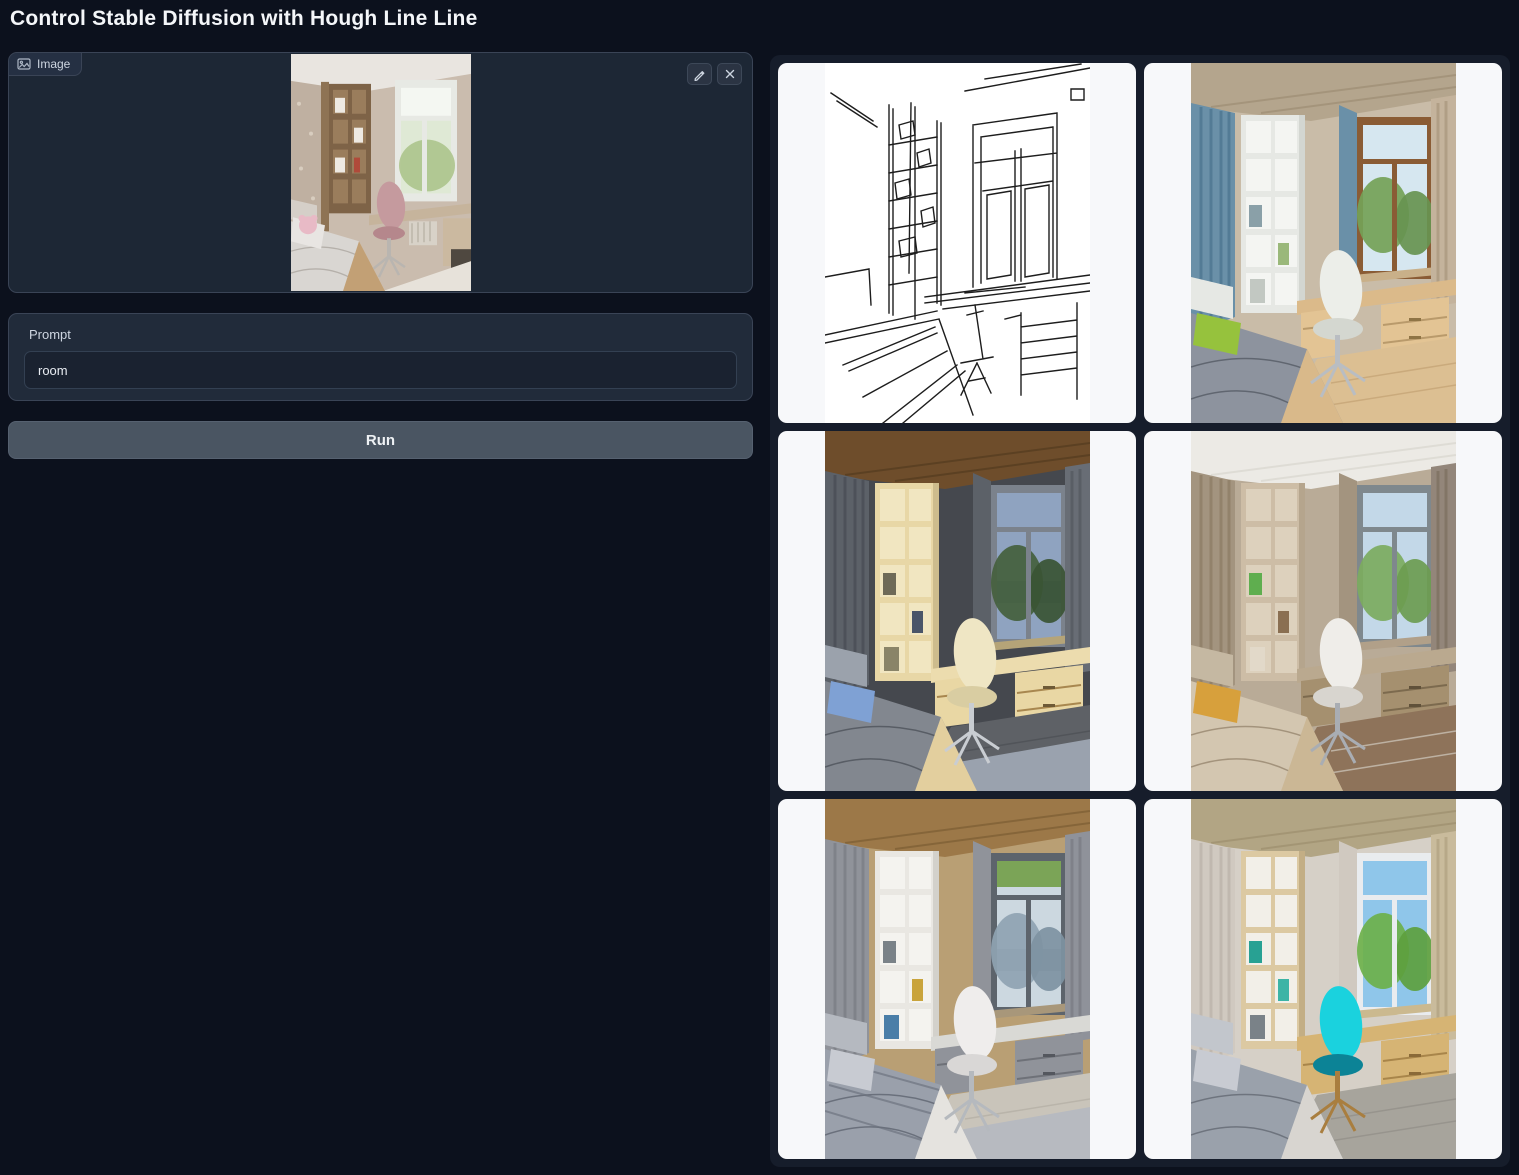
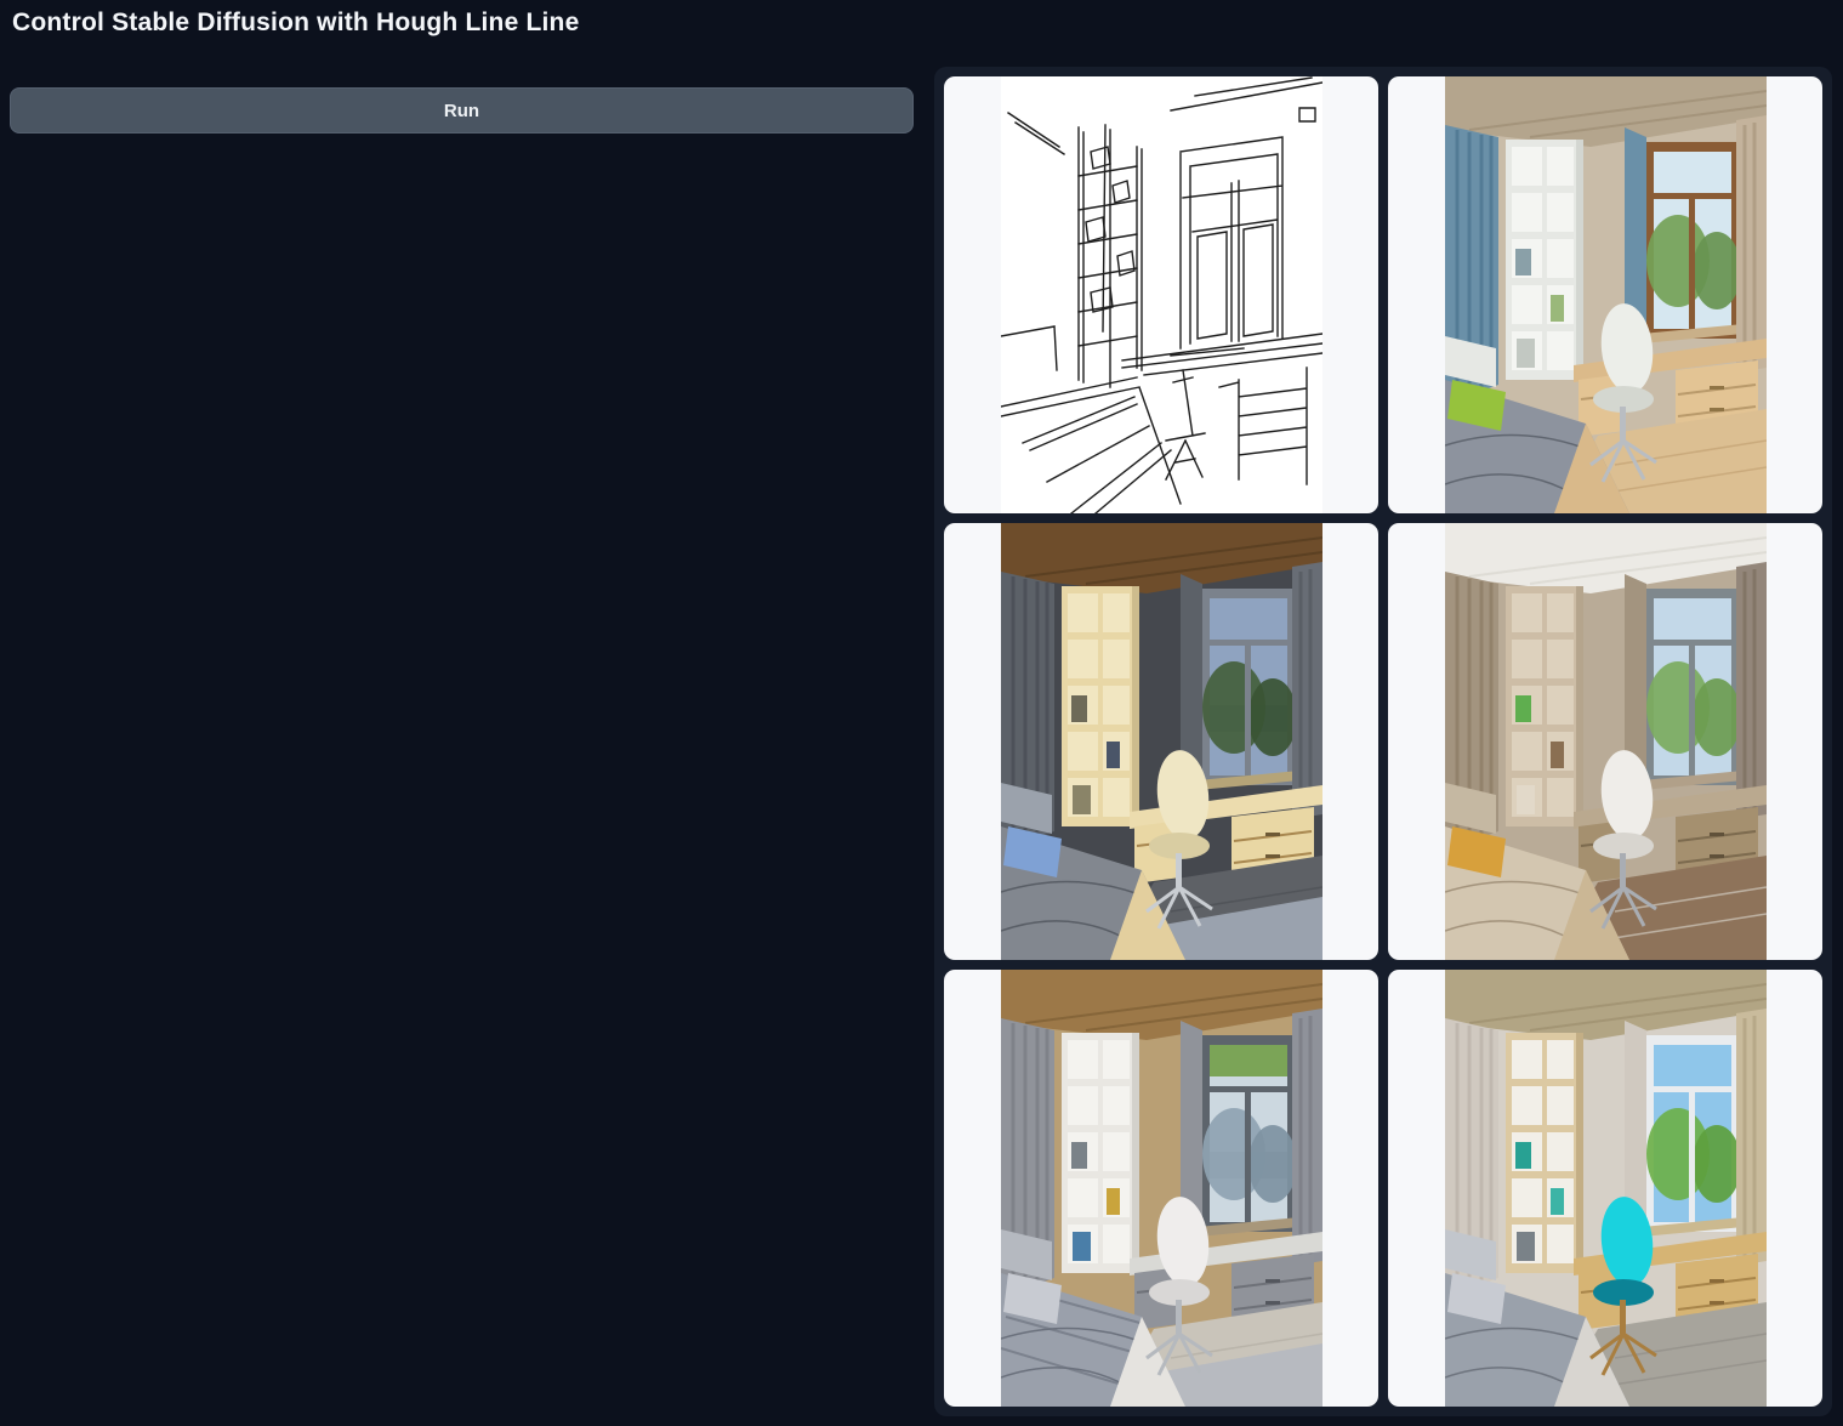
  Control Stable Diffusion with Hough Line Line
- Image
- Prompt
- room
  Run
